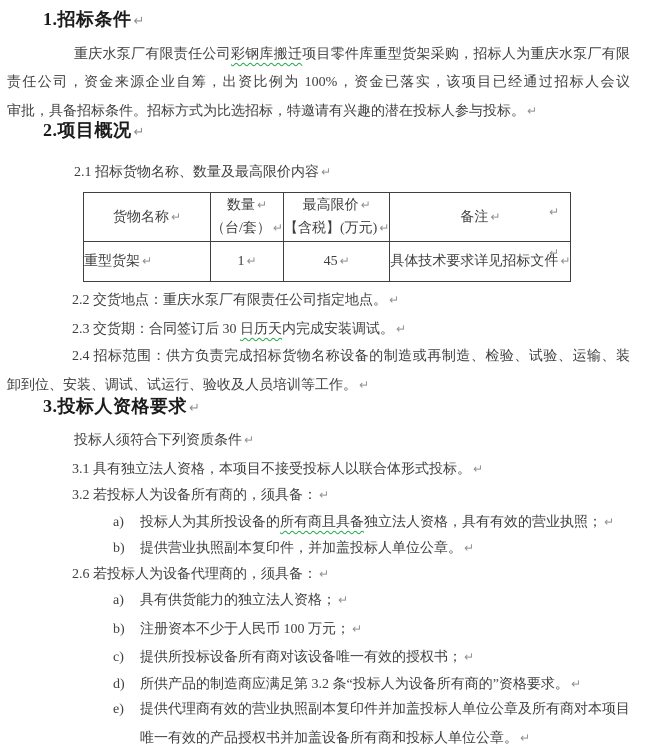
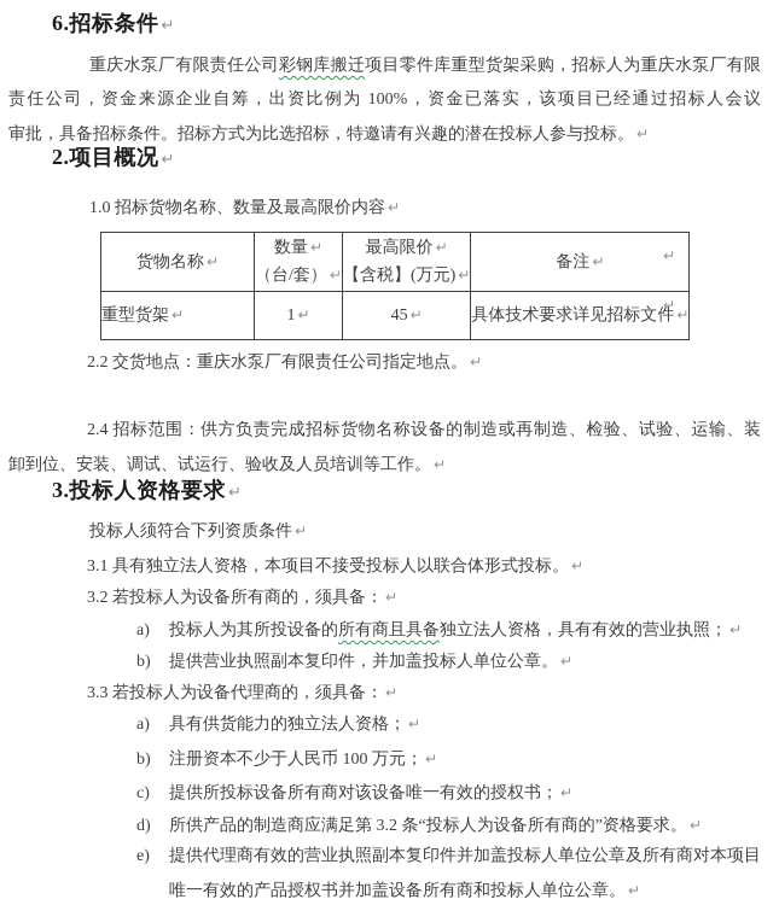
- 1.招标条件 ↵
+ 6.招标条件 ↵
  重庆水泵厂有限责任公司彩钢库搬迁项目零件库重型货架采购，招标人为重庆水泵厂有限
  责任公司，资金来源企业自筹，出资比例为 100%，资金已落实，该项目已经通过招标人会议
  审批，具备招标条件。招标方式为比选招标，特邀请有兴趣的潜在投标人参与投标。 ↵
  2.项目概况 ↵
- 2.1 招标货物名称、数量及最高限价内容 ↵
+ 1.0 招标货物名称、数量及最高限价内容 ↵
  货物名称 ↵	数量 ↵ （台/套） ↵	最高限价 ↵ 【含税】(万元) ↵	备注 ↵
  重型货架 ↵	1 ↵	45 ↵	具体技术要求详见招标文件 ↵
  ↵
  ↵
  2.2 交货地点：重庆水泵厂有限责任公司指定地点。 ↵
- 2.3 交货期：合同签订后 30 日历天内完成安装调试。 ↵
  2.4 招标范围：供方负责完成招标货物名称设备的制造或再制造、检验、试验、运输、装
  卸到位、安装、调试、试运行、验收及人员培训等工作。 ↵
  3.投标人资格要求 ↵
  投标人须符合下列资质条件 ↵
  3.1 具有独立法人资格，本项目不接受投标人以联合体形式投标。 ↵
  3.2 若投标人为设备所有商的，须具备： ↵
  a) 投标人为其所投设备的所有商且具备独立法人资格，具有有效的营业执照； ↵
  b) 提供营业执照副本复印件，并加盖投标人单位公章。 ↵
- 2.6 若投标人为设备代理商的，须具备： ↵
+ 3.3 若投标人为设备代理商的，须具备： ↵
  a) 具有供货能力的独立法人资格； ↵
  b) 注册资本不少于人民币 100 万元； ↵
  c) 提供所投标设备所有商对该设备唯一有效的授权书； ↵
  d) 所供产品的制造商应满足第 3.2 条“投标人为设备所有商的”资格要求。 ↵
  e) 提供代理商有效的营业执照副本复印件并加盖投标人单位公章及所有商对本项目
  唯一有效的产品授权书并加盖设备所有商和投标人单位公章。 ↵
